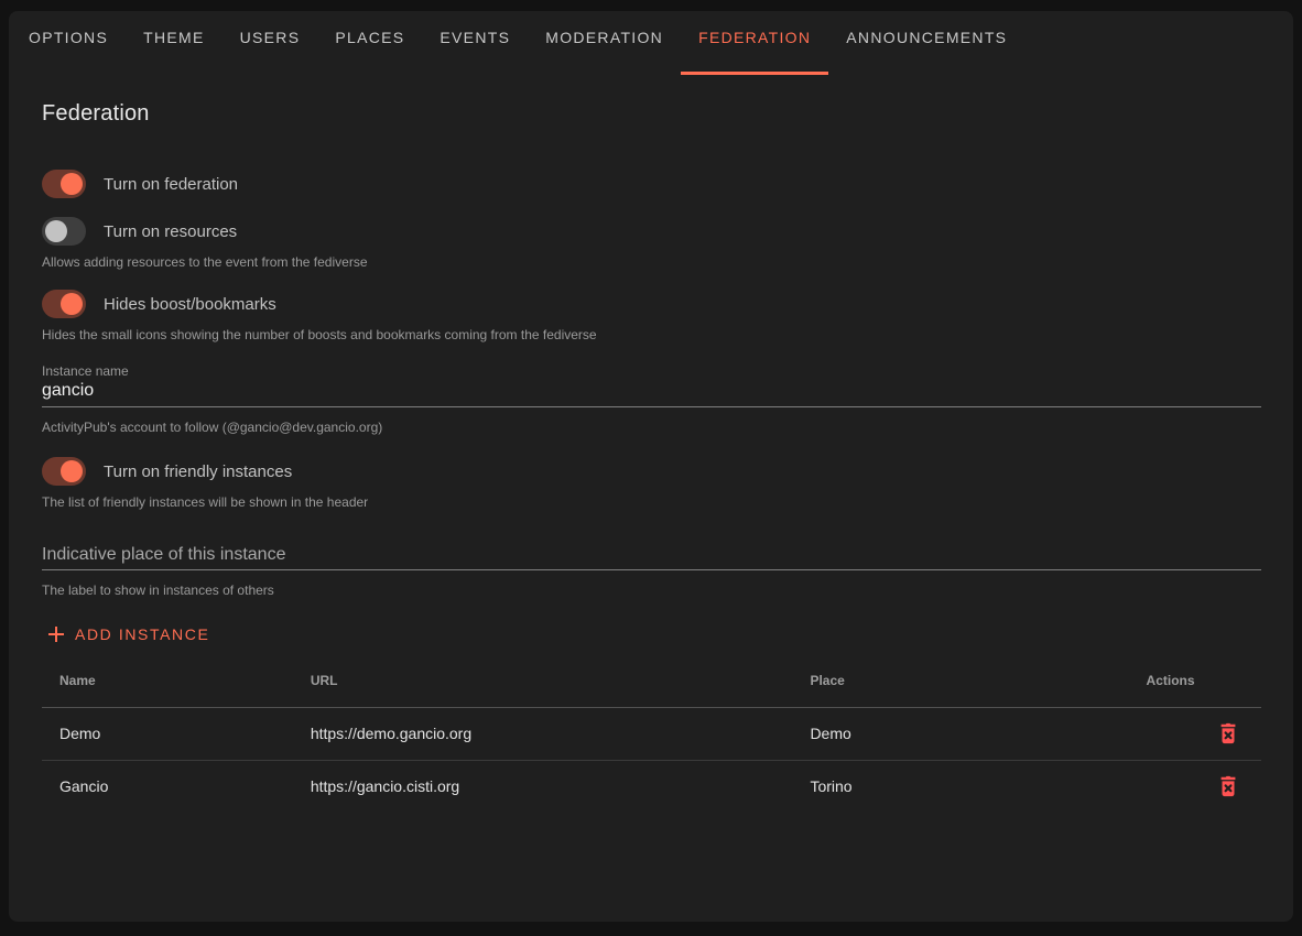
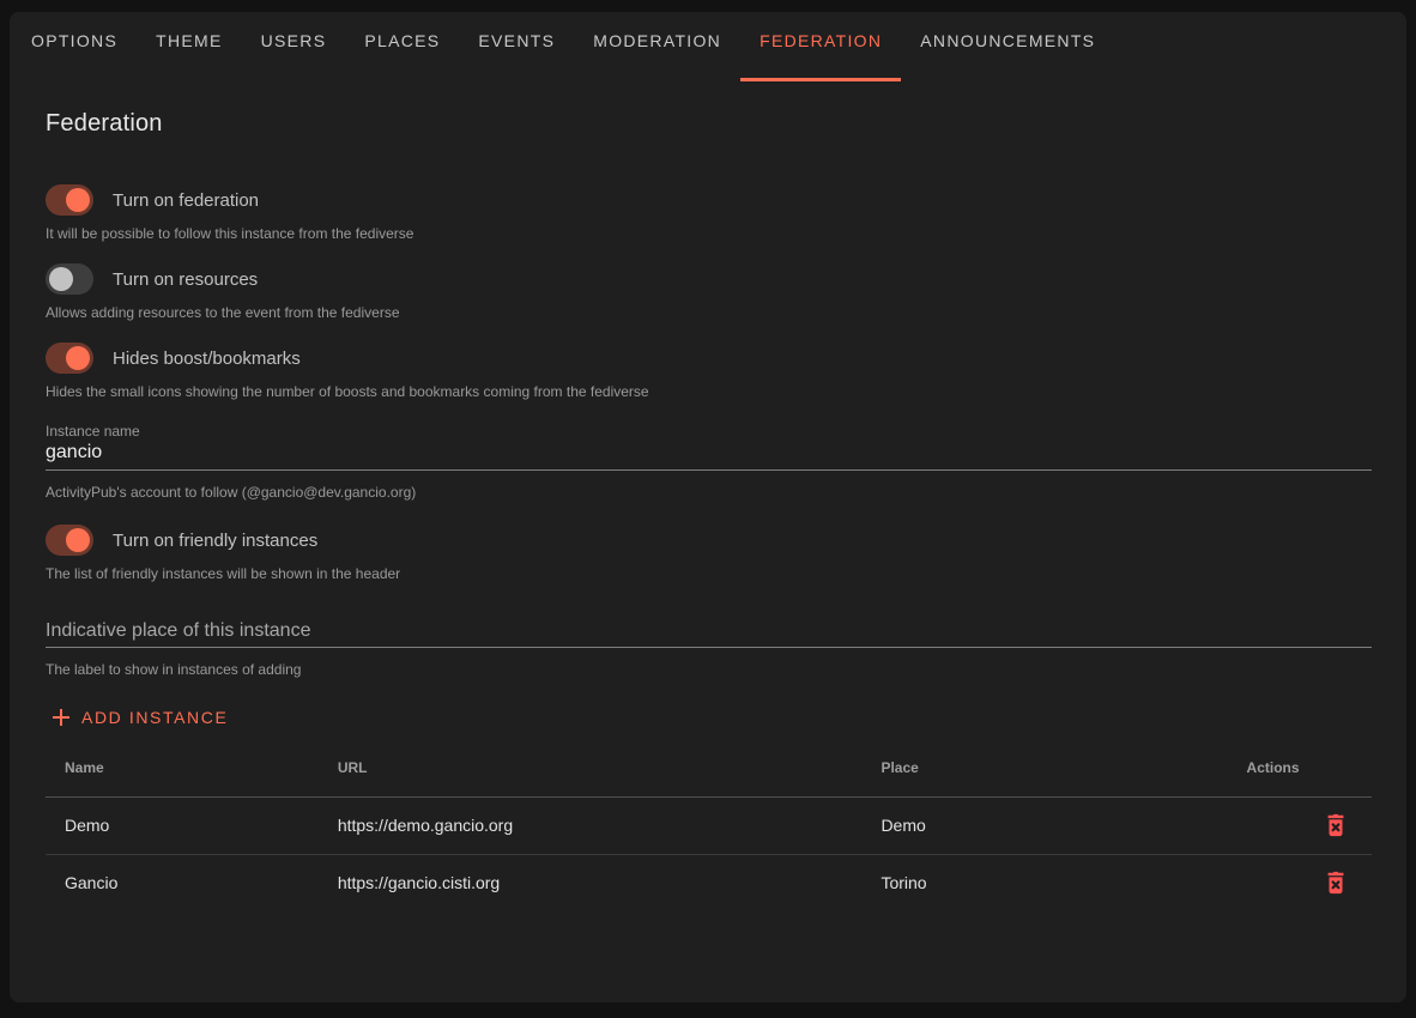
  OPTIONS
  THEME
  USERS
  PLACES
  EVENTS
  MODERATION
  FEDERATION
  ANNOUNCEMENTS
  Federation
  Turn on federation
+ It will be possible to follow this instance from the fediverse
  Turn on resources
  Allows adding resources to the event from the fediverse
  Hides boost/bookmarks
  Hides the small icons showing the number of boosts and bookmarks coming from the fediverse
  Instance name
  gancio
  ActivityPub's account to follow (@gancio@dev.gancio.org)
  Turn on friendly instances
  The list of friendly instances will be shown in the header
  Indicative place of this instance
- The label to show in instances of others
+ The label to show in instances of adding
  ADD INSTANCE
  Name	URL	Place	Actions
  Demo	https://demo.gancio.org	Demo
  Gancio	https://gancio.cisti.org	Torino
